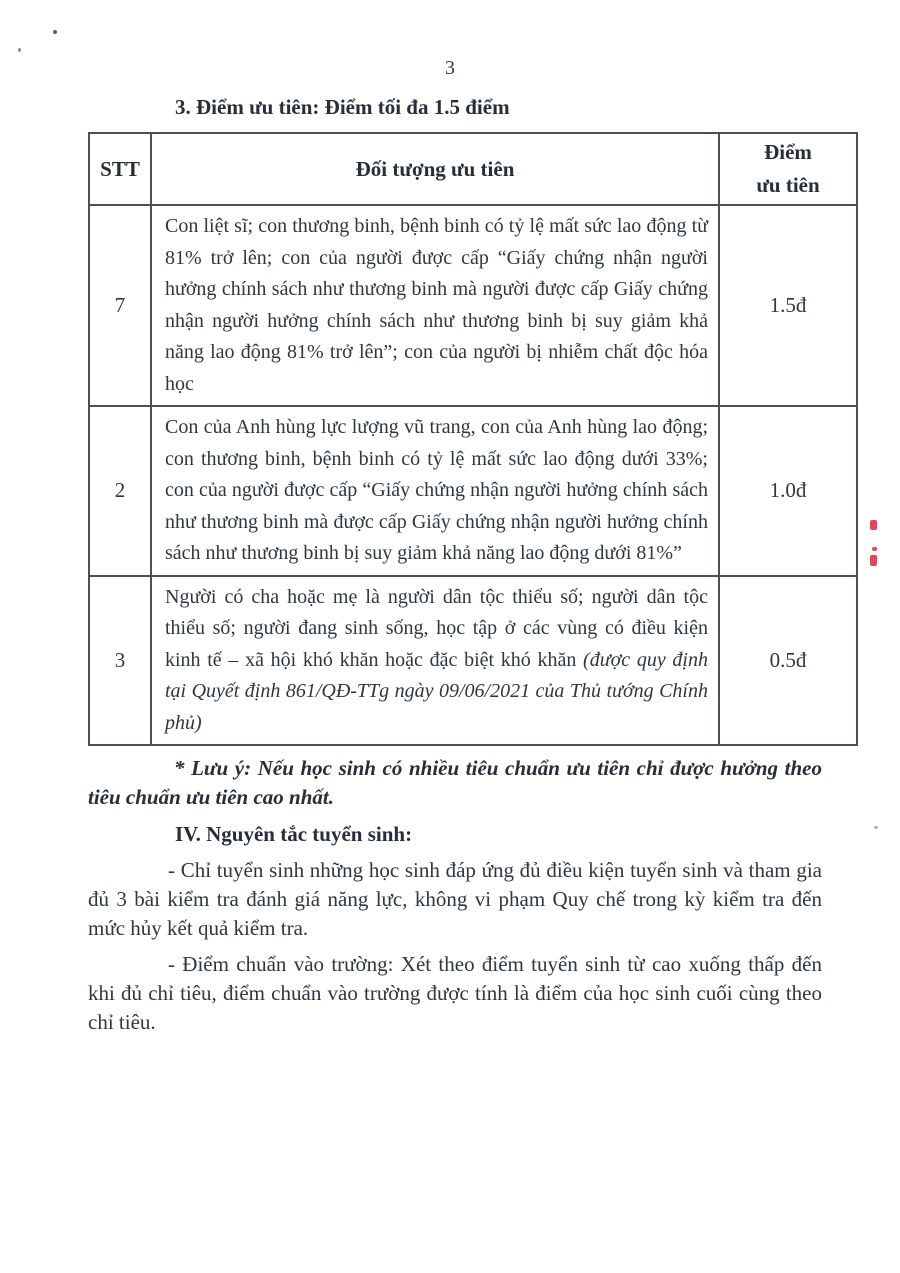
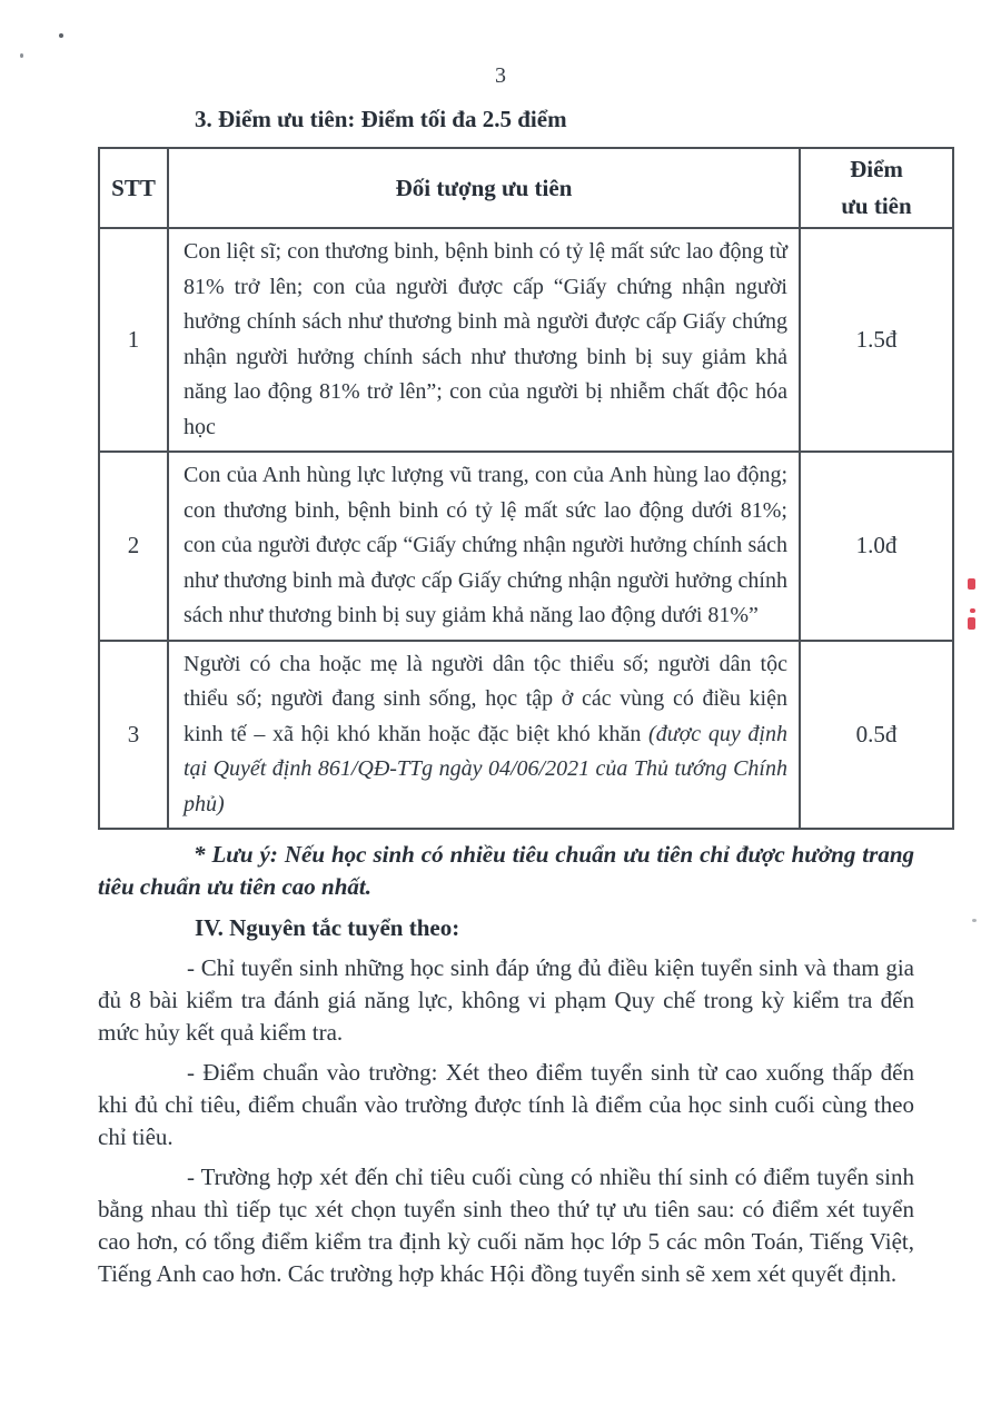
  3
- 3. Điểm ưu tiên: Điểm tối đa 1.5 điểm
+ 3. Điểm ưu tiên: Điểm tối đa 2.5 điểm
  STT	Đối tượng ưu tiên	Điểm ưu tiên
- 7	Con liệt sĩ; con thương binh, bệnh binh có tỷ lệ mất sức lao động từ 81% trở lên; con của người được cấp “Giấy chứng nhận người hưởng chính sách như thương binh mà người được cấp Giấy chứng nhận người hưởng chính sách như thương binh bị suy giảm khả năng lao động 81% trở lên”; con của người bị nhiễm chất độc hóa học	1.5đ
+ 1	Con liệt sĩ; con thương binh, bệnh binh có tỷ lệ mất sức lao động từ 81% trở lên; con của người được cấp “Giấy chứng nhận người hưởng chính sách như thương binh mà người được cấp Giấy chứng nhận người hưởng chính sách như thương binh bị suy giảm khả năng lao động 81% trở lên”; con của người bị nhiễm chất độc hóa học	1.5đ
- 2	Con của Anh hùng lực lượng vũ trang, con của Anh hùng lao động; con thương binh, bệnh binh có tỷ lệ mất sức lao động dưới 33%; con của người được cấp “Giấy chứng nhận người hưởng chính sách như thương binh mà được cấp Giấy chứng nhận người hưởng chính sách như thương binh bị suy giảm khả năng lao động dưới 81%”	1.0đ
+ 2	Con của Anh hùng lực lượng vũ trang, con của Anh hùng lao động; con thương binh, bệnh binh có tỷ lệ mất sức lao động dưới 81%; con của người được cấp “Giấy chứng nhận người hưởng chính sách như thương binh mà được cấp Giấy chứng nhận người hưởng chính sách như thương binh bị suy giảm khả năng lao động dưới 81%”	1.0đ
- 3	Người có cha hoặc mẹ là người dân tộc thiểu số; người dân tộc thiểu số; người đang sinh sống, học tập ở các vùng có điều kiện kinh tế – xã hội khó khăn hoặc đặc biệt khó khăn (được quy định tại Quyết định 861/QĐ-TTg ngày 09/06/2021 của Thủ tướng Chính phủ)	0.5đ
+ 3	Người có cha hoặc mẹ là người dân tộc thiểu số; người dân tộc thiểu số; người đang sinh sống, học tập ở các vùng có điều kiện kinh tế – xã hội khó khăn hoặc đặc biệt khó khăn (được quy định tại Quyết định 861/QĐ-TTg ngày 04/06/2021 của Thủ tướng Chính phủ)	0.5đ
- * Lưu ý: Nếu học sinh có nhiều tiêu chuẩn ưu tiên chỉ được hưởng theo tiêu chuẩn ưu tiên cao nhất.
+ * Lưu ý: Nếu học sinh có nhiều tiêu chuẩn ưu tiên chỉ được hưởng trang tiêu chuẩn ưu tiên cao nhất.
- IV. Nguyên tắc tuyển sinh:
+ IV. Nguyên tắc tuyển theo:
- - Chỉ tuyển sinh những học sinh đáp ứng đủ điều kiện tuyển sinh và tham gia đủ 3 bài kiểm tra đánh giá năng lực, không vi phạm Quy chế trong kỳ kiểm tra đến mức hủy kết quả kiểm tra.
+ - Chỉ tuyển sinh những học sinh đáp ứng đủ điều kiện tuyển sinh và tham gia đủ 8 bài kiểm tra đánh giá năng lực, không vi phạm Quy chế trong kỳ kiểm tra đến mức hủy kết quả kiểm tra.
  - Điểm chuẩn vào trường: Xét theo điểm tuyển sinh từ cao xuống thấp đến khi đủ chỉ tiêu, điểm chuẩn vào trường được tính là điểm của học sinh cuối cùng theo chỉ tiêu.
+ - Trường hợp xét đến chỉ tiêu cuối cùng có nhiều thí sinh có điểm tuyển sinh bằng nhau thì tiếp tục xét chọn tuyển sinh theo thứ tự ưu tiên sau: có điểm xét tuyển cao hơn, có tổng điểm kiểm tra định kỳ cuối năm học lớp 5 các môn Toán, Tiếng Việt, Tiếng Anh cao hơn. Các trường hợp khác Hội đồng tuyển sinh sẽ xem xét quyết định.
